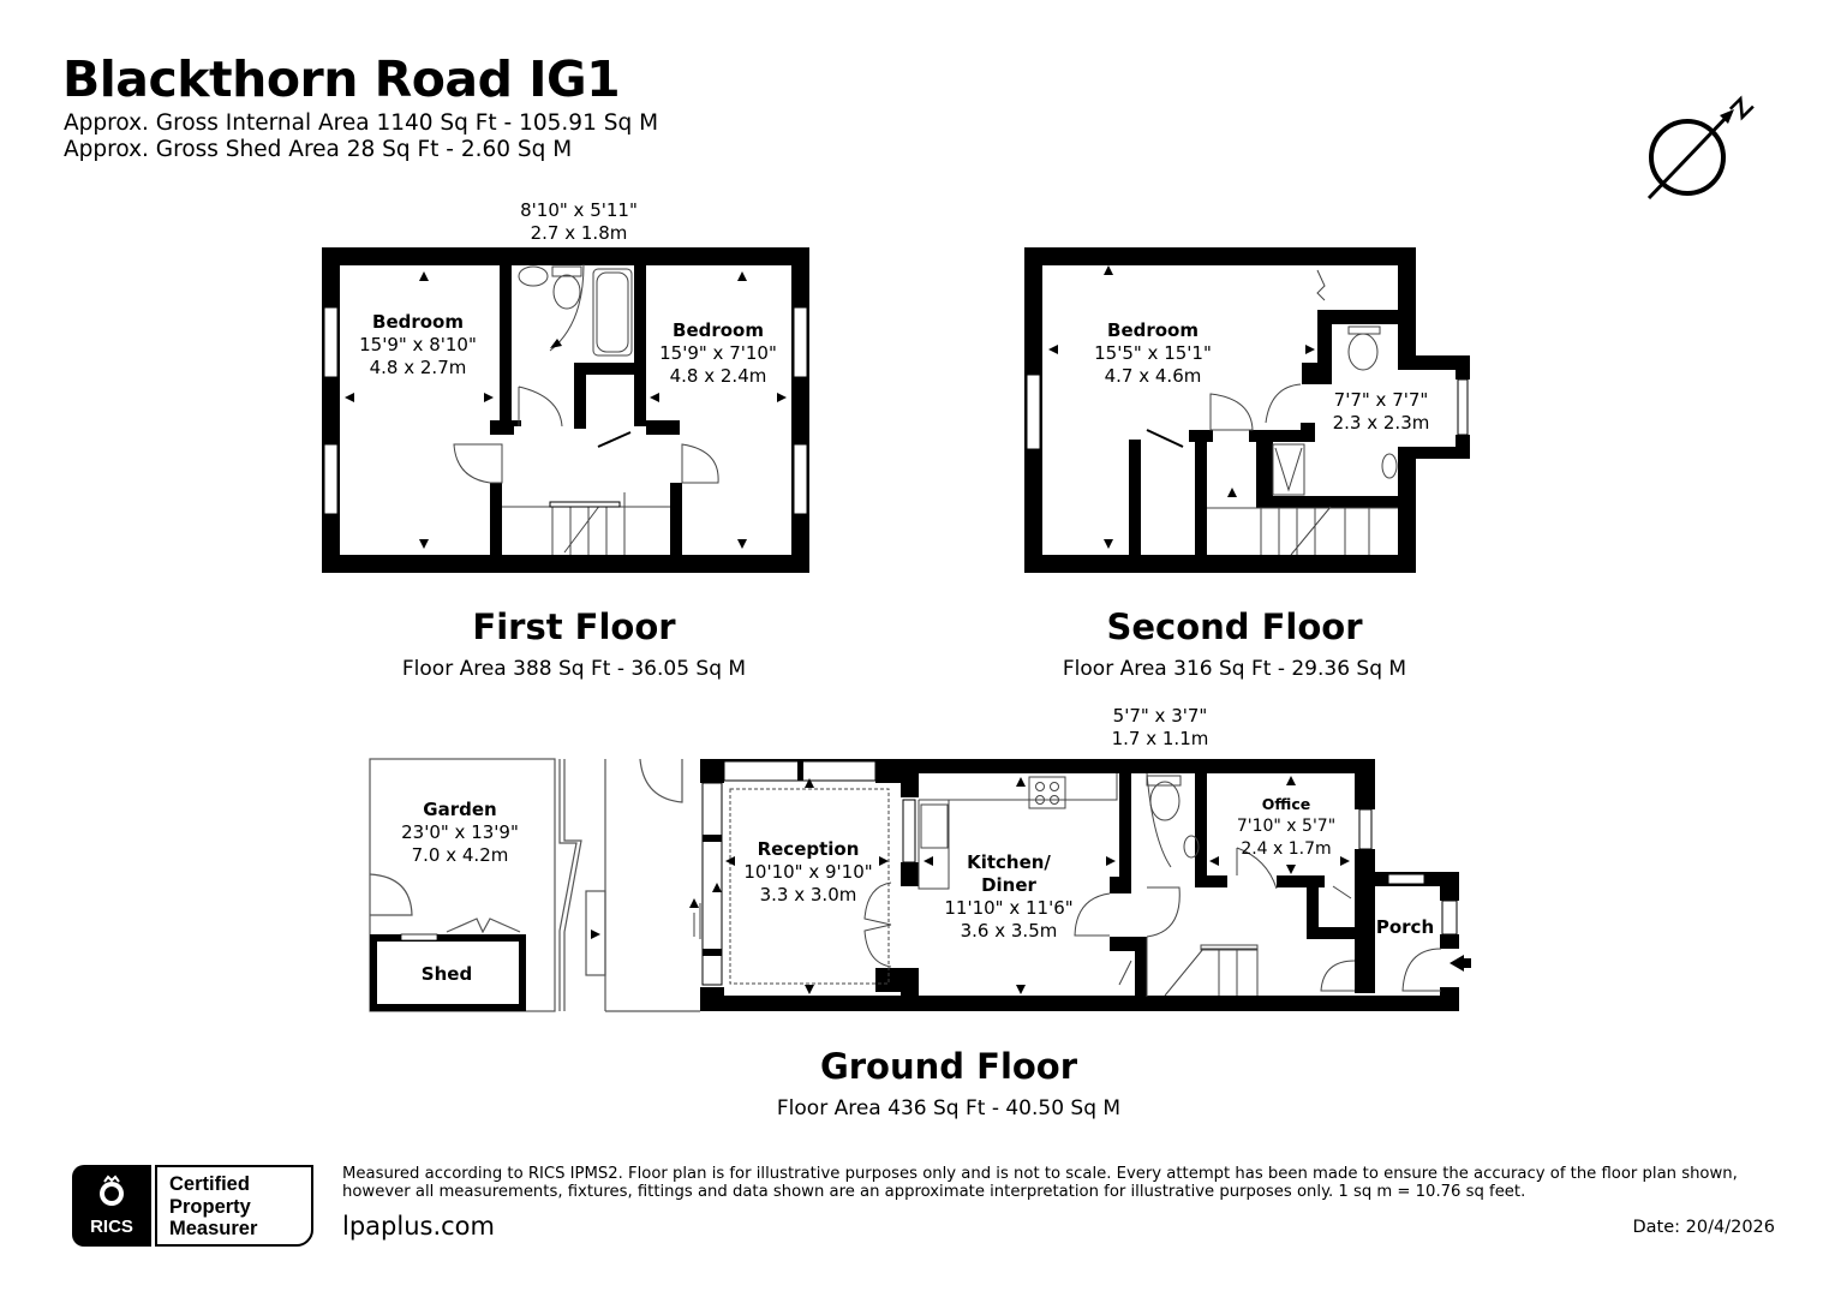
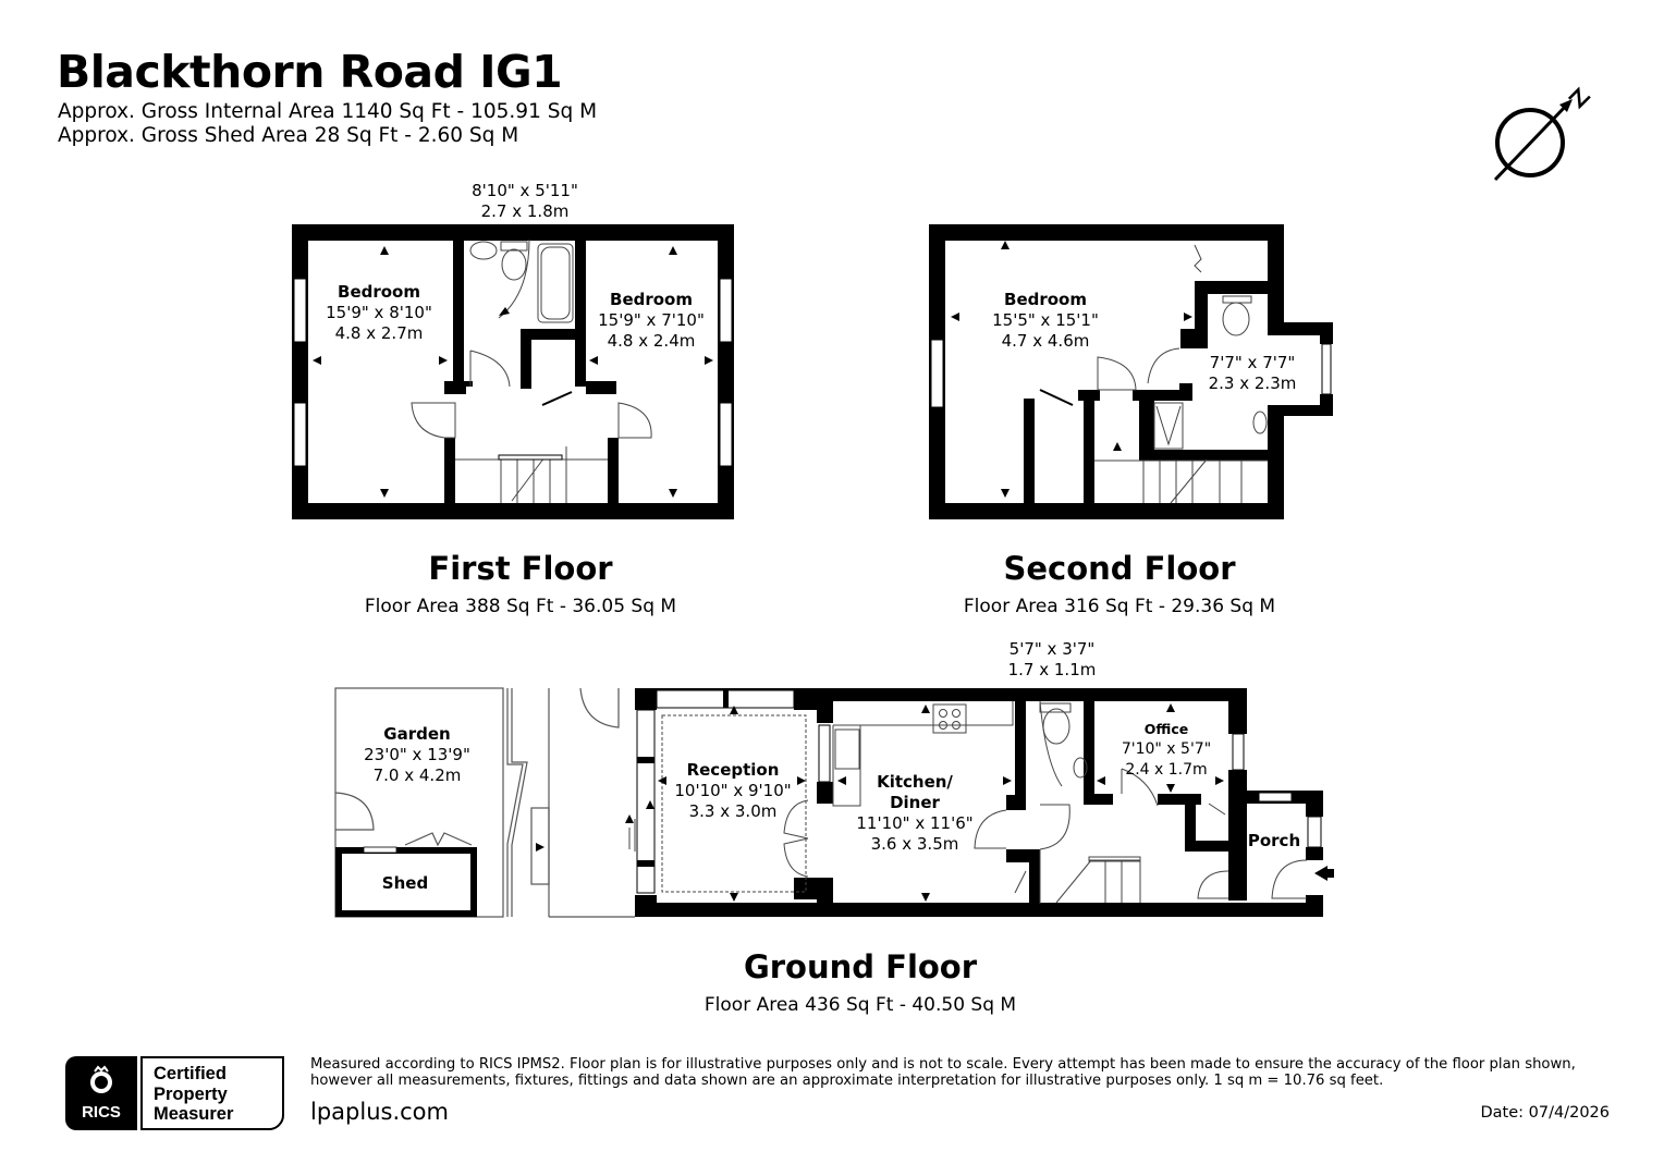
  Blackthorn Road IG1
  Approx. Gross Internal Area 1140 Sq Ft - 105.91 Sq M
  Approx. Gross Shed Area 28 Sq Ft - 2.60 Sq M
  8'10" x 5'11"
  2.7 x 1.8m
  Bedroom
  15'9" x 8'10"
  4.8 x 2.7m
  Bedroom
  15'9" x 7'10"
  4.8 x 2.4m
  First Floor
  Floor Area 388 Sq Ft - 36.05 Sq M
  Bedroom
  15'5" x 15'1"
  4.7 x 4.6m
  7'7" x 7'7"
  2.3 x 2.3m
  Second Floor
  Floor Area 316 Sq Ft - 29.36 Sq M
  5'7" x 3'7"
  1.7 x 1.1m
  Garden
  23'0" x 13'9"
  7.0 x 4.2m
  Shed
  Reception
  10'10" x 9'10"
  3.3 x 3.0m
  Kitchen/
  Diner
  11'10" x 11'6"
  3.6 x 3.5m
  Office
  7'10" x 5'7"
  2.4 x 1.7m
  Porch
  Ground Floor
  Floor Area 436 Sq Ft - 40.50 Sq M
  RICS
  Certified
  Property
  Measurer
  Measured according to RICS IPMS2. Floor plan is for illustrative purposes only and is not to scale. Every attempt has been made to ensure the accuracy of the floor plan shown,
  however all measurements, fixtures, fittings and data shown are an approximate interpretation for illustrative purposes only. 1 sq m = 10.76 sq feet.
  lpaplus.com
- Date: 20/4/2026
+ Date: 07/4/2026
